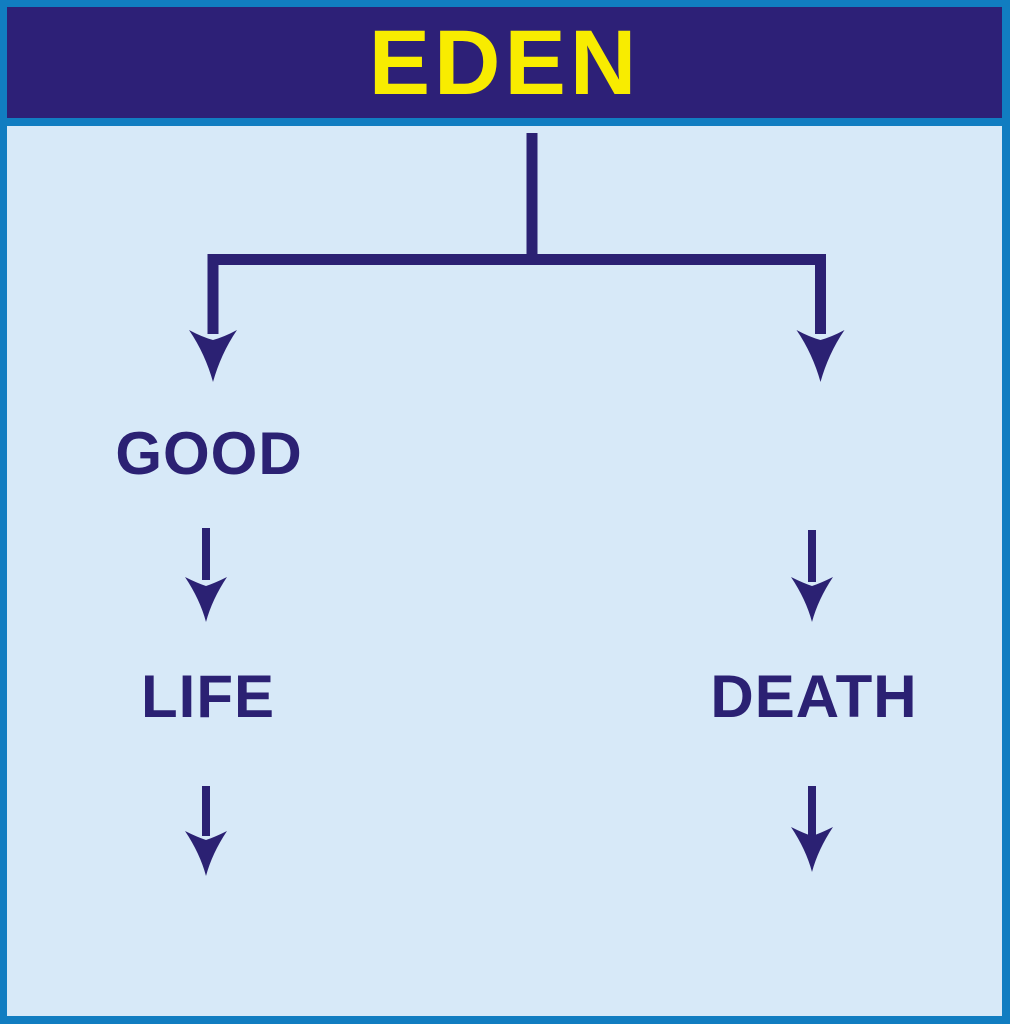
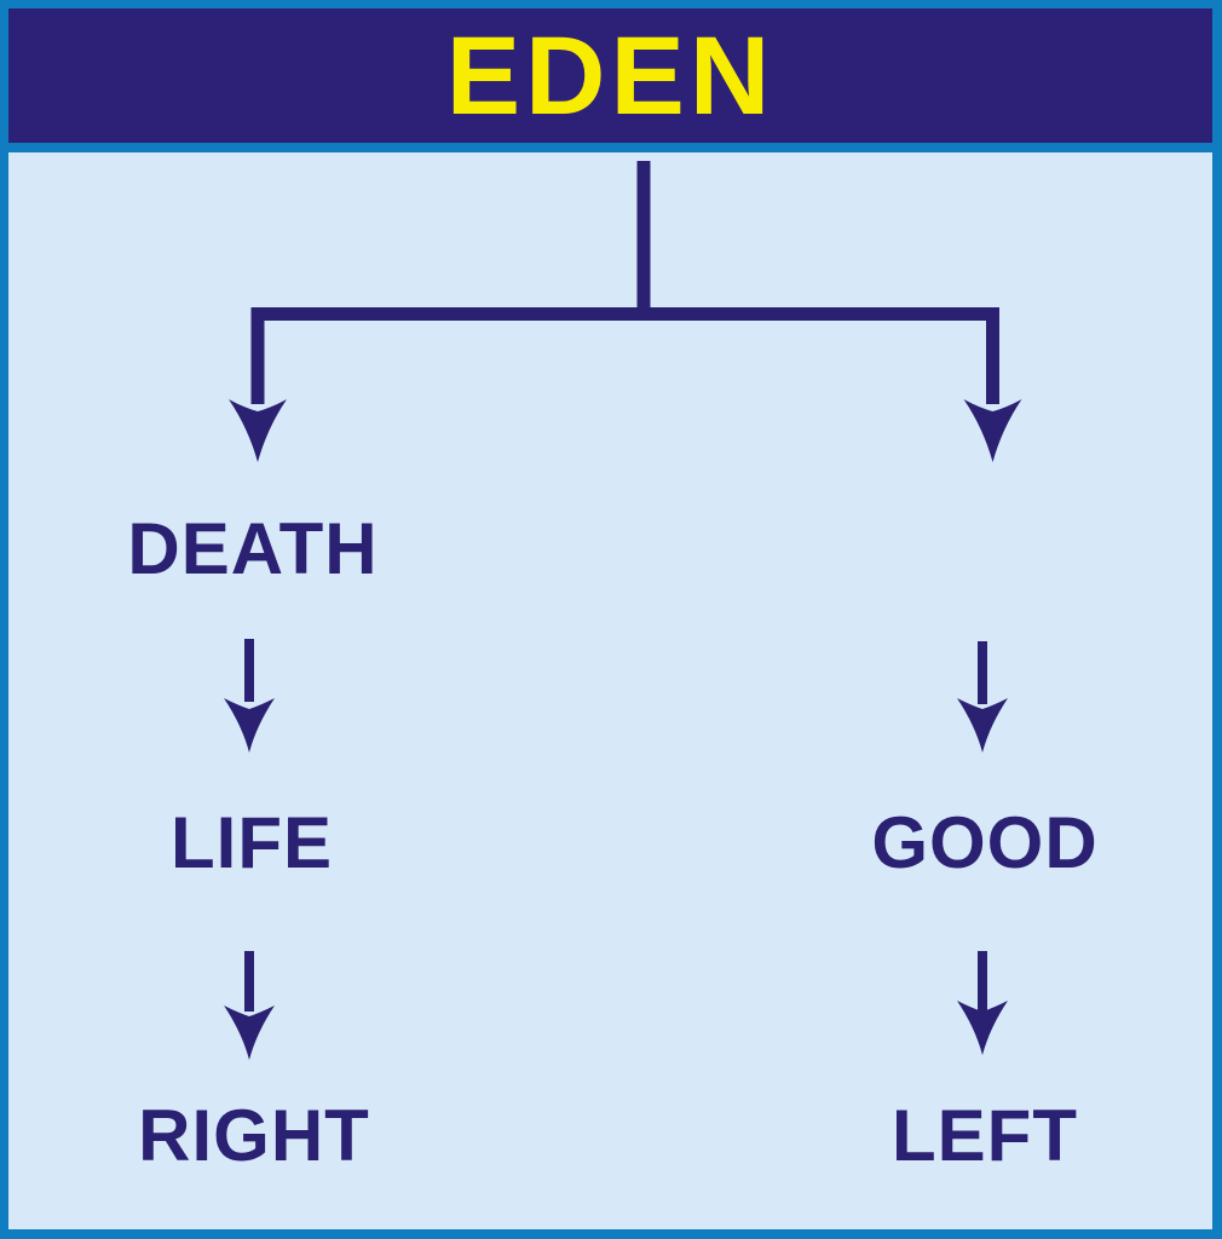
  EDEN
- GOOD
+ DEATH
  LIFE
+ RIGHT
- DEATH
+ GOOD
+ LEFT
